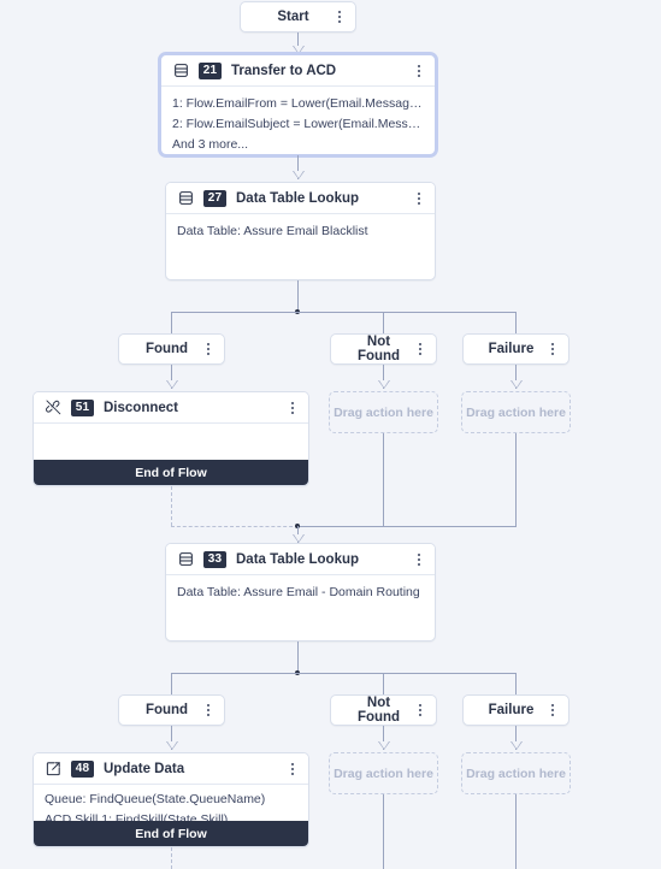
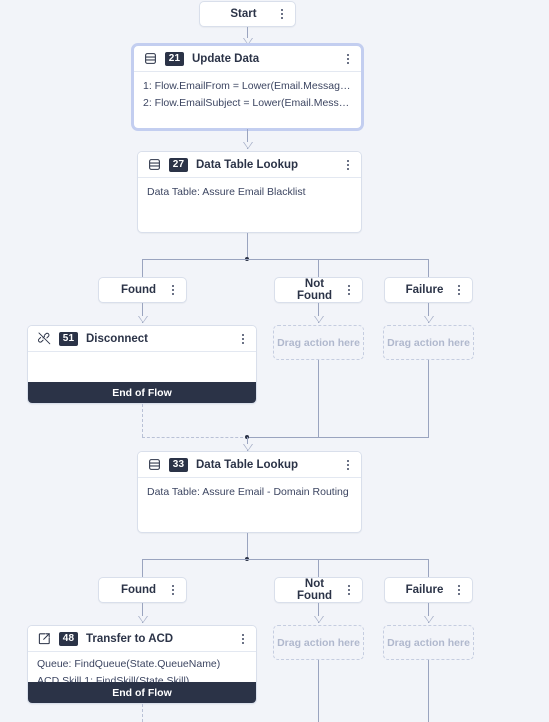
  Start
  21
- Transfer to ACD
+ Update Data
  1: Flow.EmailFrom = Lower(Email.Message.f
  2: Flow.EmailSubject = Lower(Email.Messag
- And 3 more...
  27
  Data Table Lookup
  Data Table: Assure Email Blacklist
  Found
  Not Found
  Failure
  51
  Disconnect
  End of Flow
  Drag action here
  Drag action here
  33
  Data Table Lookup
  Data Table: Assure Email - Domain Routing
  Found
  Not Found
  Failure
  48
- Update Data
+ Transfer to ACD
  Queue: FindQueue(State.QueueName)
  ACD Skill 1: FindSkill(State.Skill)
  End of Flow
  Drag action here
  Drag action here
